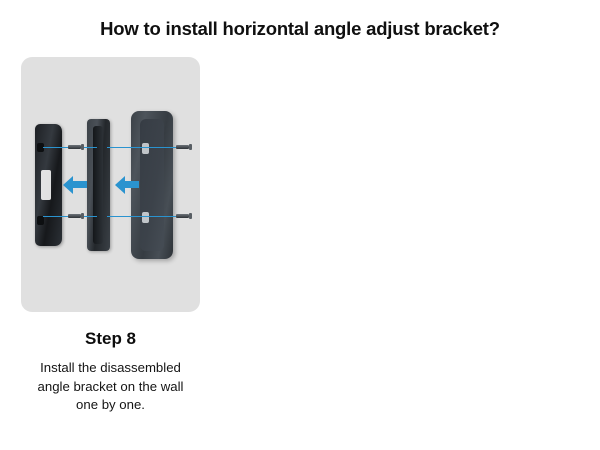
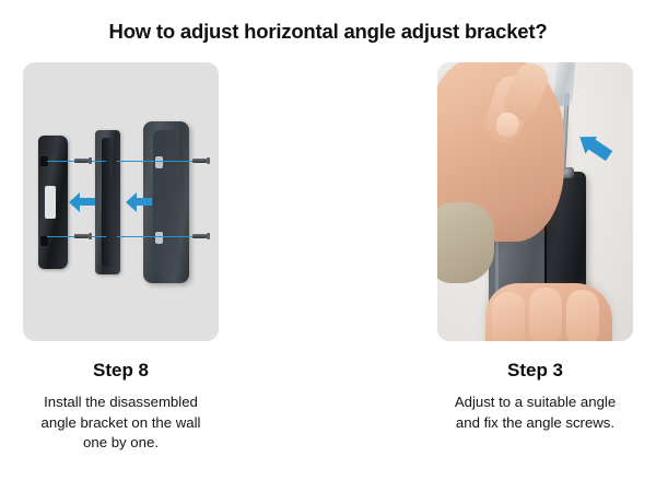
- How to install horizontal angle adjust bracket?
+ How to adjust horizontal angle adjust bracket?
  Step 8
  Install the disassembled angle bracket on the wall one by one.
+ Step 3
+ Adjust to a suitable angle and fix the angle screws.
